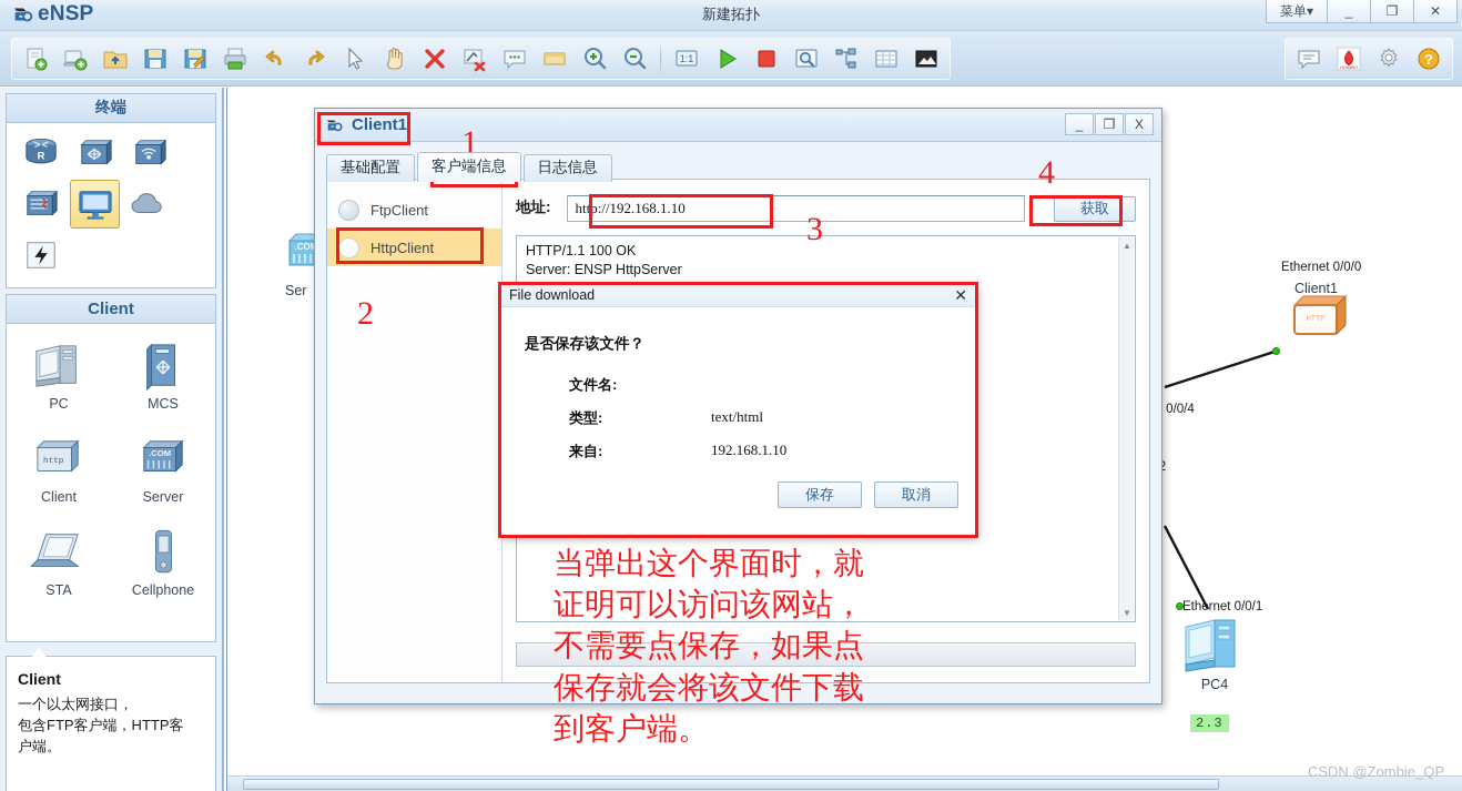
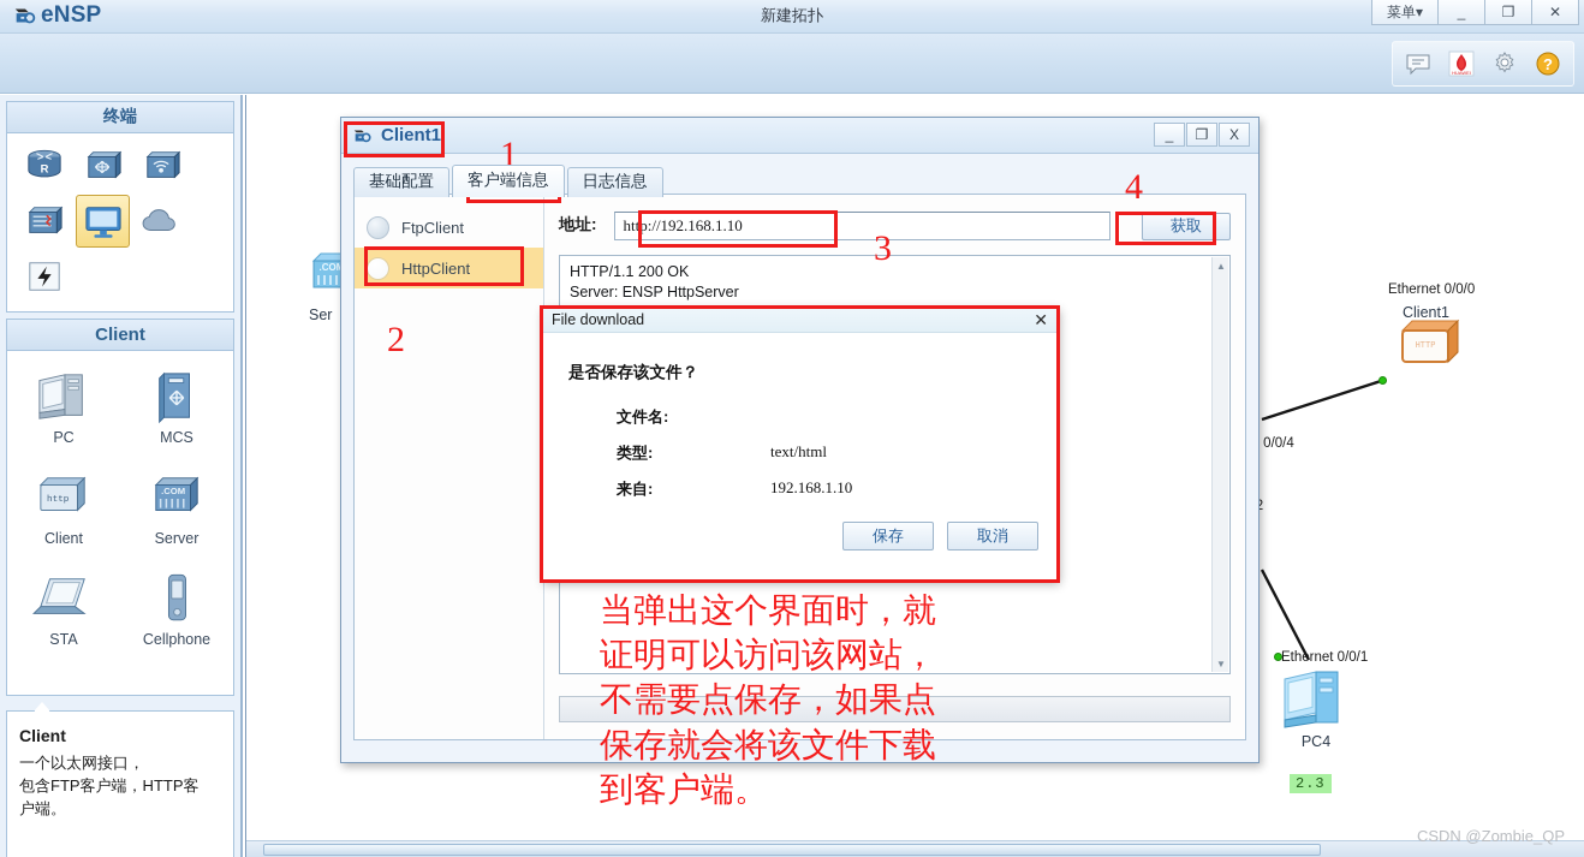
  eNSP
  新建拓扑
  菜单
  ▾
  _
  ❐
  ✕
- 1:1
  ?
  终端
  R
  Client
  PC
  MCS
  http
  Client
  .COM
  Server
  STA
  Cellphone
  Client
  一个以太网接口，
  包含FTP客户端，HTTP客
  户端。
  HTTP
  Ethernet 0/0/0
  Client1
  Ethernet 0/0/1
  PC4
  2.3
  .CO
  Ser
  Client1
  _
  ❐
  X
  基础配置
  客户端信息
  日志信息
  FtpClient
  HttpClient
  地址:
  http://192.168.1.10
  获取
- HTTP/1.1 100 OK
+ HTTP/1.1 200 OK
  Server: ENSP HttpServer
  ▲
  ▼
  File download
  ✕
  是否保存该文件？
  文件名:
  类型:
  text/html
  来自:
  192.168.1.10
  保存
  取消
  1
  2
  3
  4
  当弹出这个界面时，就
  证明可以访问该网站，
  不需要点保存，如果点
  保存就会将该文件下载
  到客户端。
  CSDN @Zombie_QP
